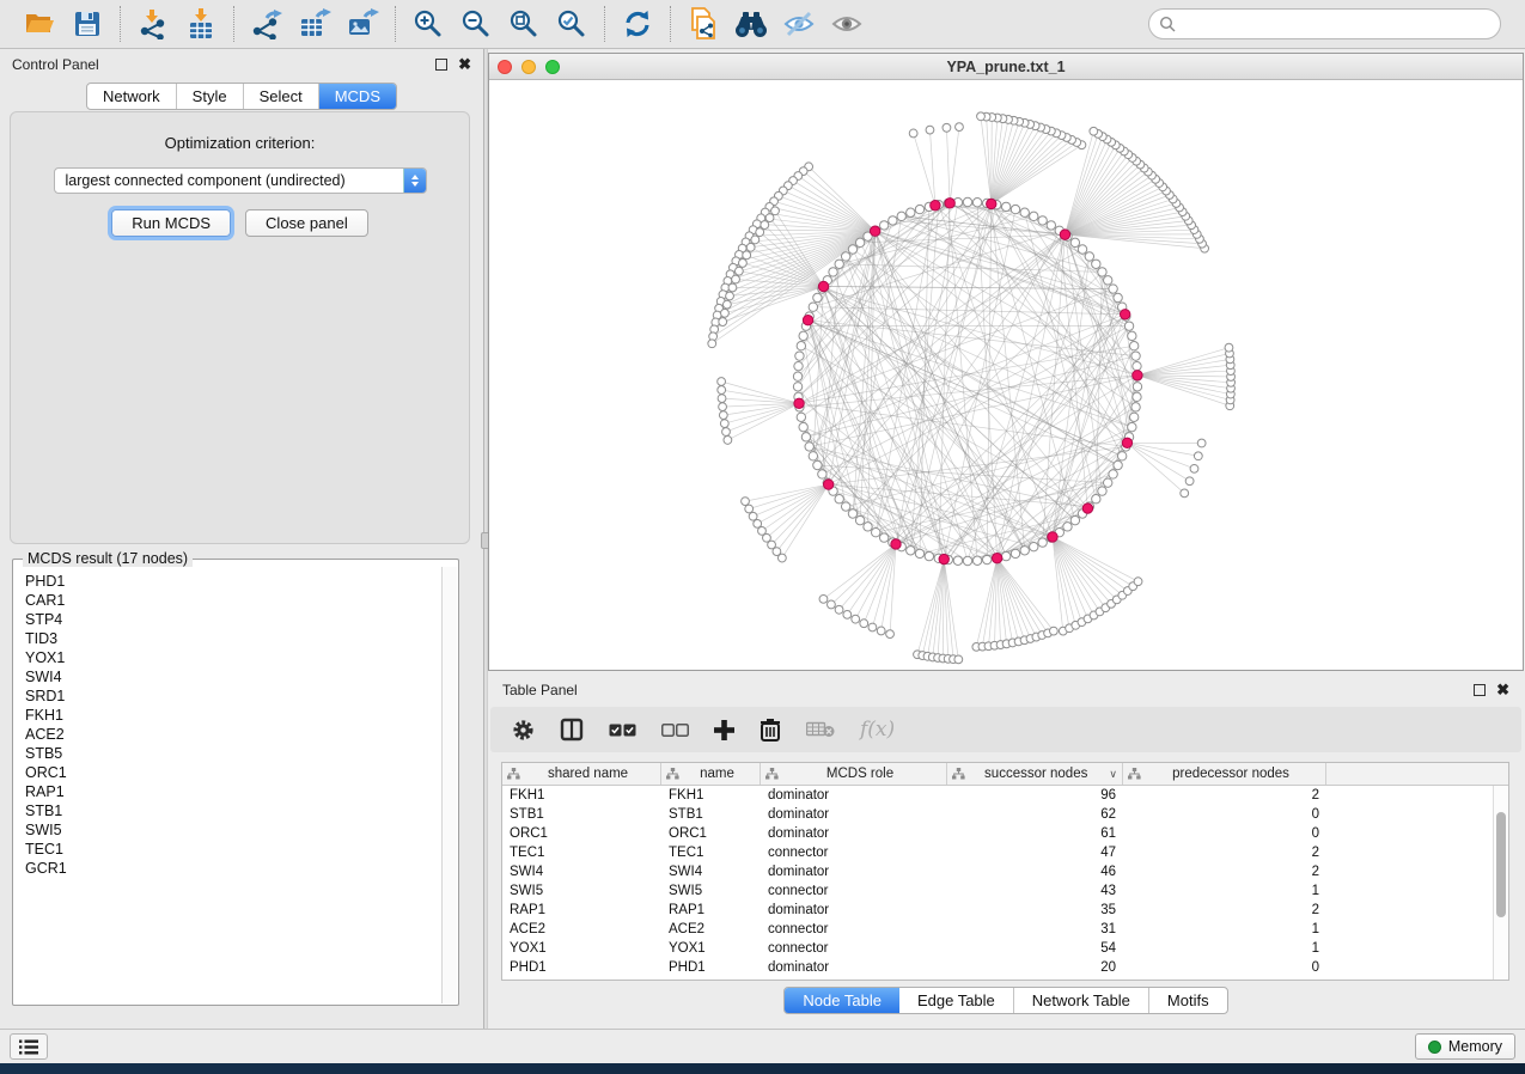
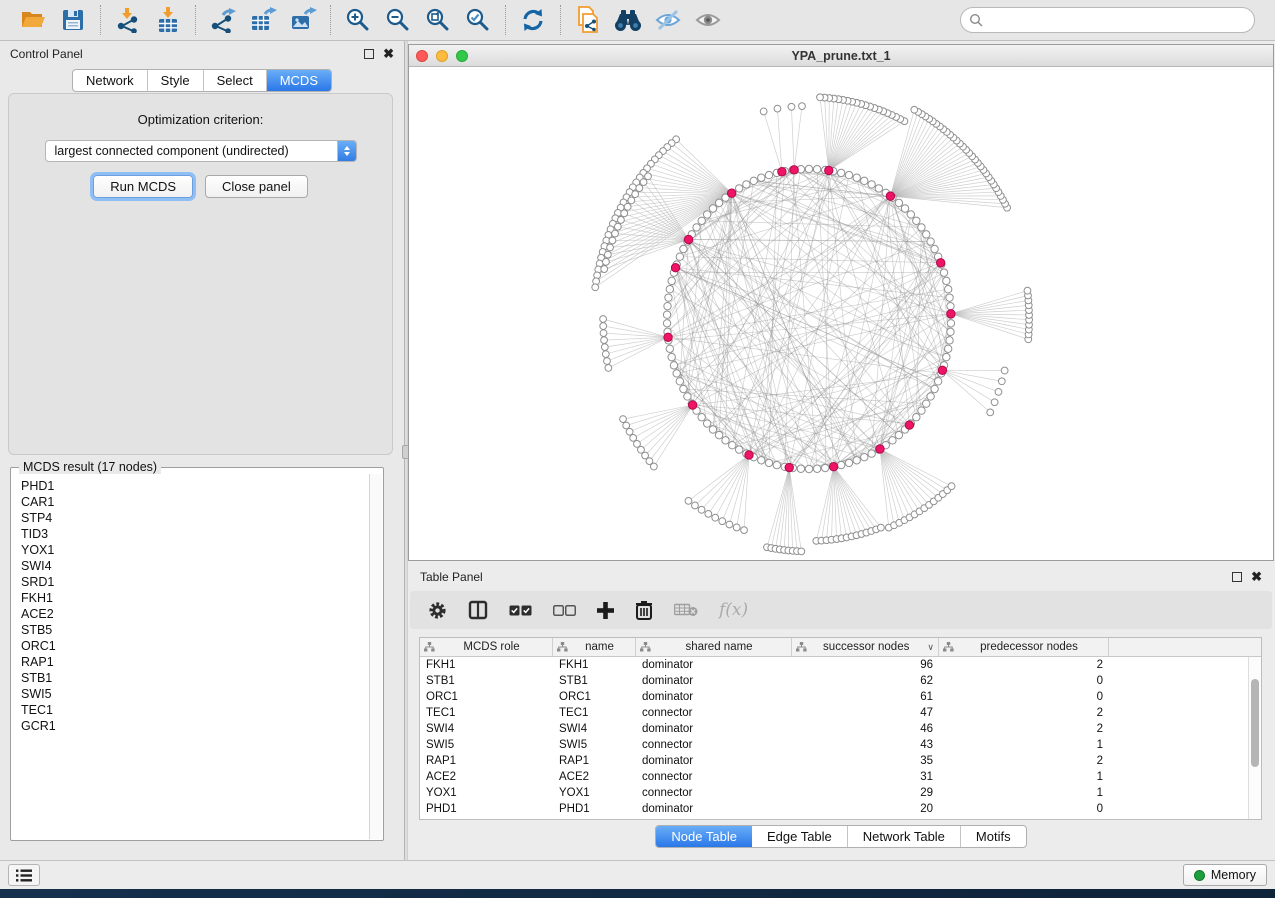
  Control Panel
  ✖
  Network
  Style
  Select
  MCDS
  Optimization criterion:
  largest connected component (undirected)
  Run MCDS
  Close panel
  MCDS result (17 nodes)
  PHD1
  CAR1
  STP4
  TID3
  YOX1
  SWI4
  SRD1
  FKH1
  ACE2
  STB5
  ORC1
  RAP1
  STB1
  SWI5
  TEC1
  GCR1
  YPA_prune.txt_1
  Table Panel
  ✖
  f(x)
- shared name
+ MCDS role
  name
- MCDS role
+ shared name
  successor nodes
  ∨
  predecessor nodes
  FKH1
  FKH1
  dominator
  96
  2
  STB1
  STB1
  dominator
  62
  0
  ORC1
  ORC1
  dominator
  61
  0
  TEC1
  TEC1
  connector
  47
  2
  SWI4
  SWI4
  dominator
  46
  2
  SWI5
  SWI5
  connector
  43
  1
  RAP1
  RAP1
  dominator
  35
  2
  ACE2
  ACE2
  connector
  31
  1
  YOX1
  YOX1
  connector
- 54
+ 29
  1
  PHD1
  PHD1
  dominator
  20
  0
  Node Table
  Edge Table
  Network Table
  Motifs
  Memory
